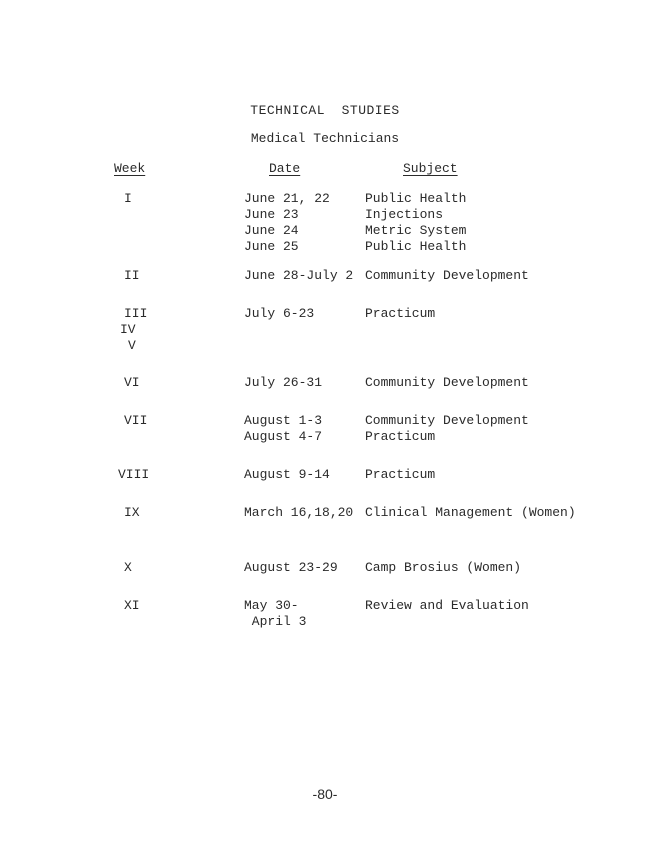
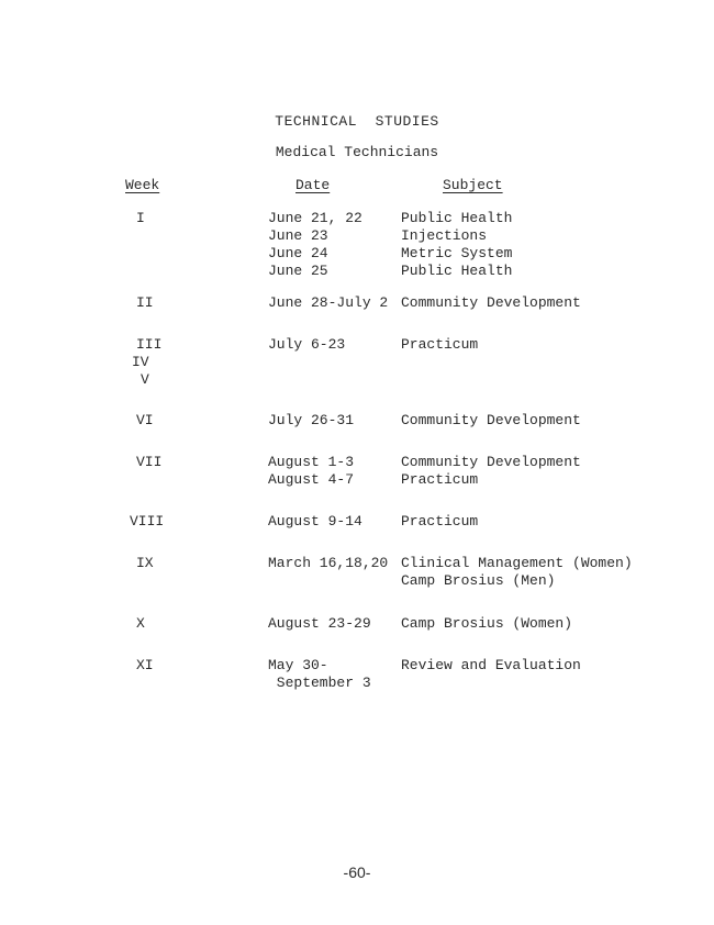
  TECHNICAL STUDIES
  Medical Technicians
  Week
  Date
  Subject
  I
  June 21, 22
  June 23
  June 24
  June 25
  Public Health
  Injections
  Metric System
  Public Health
  II
  June 28-July 2
  Community Development
  III
  IV
  V
  July 6-23
  Practicum
  VI
  July 26-31
  Community Development
  VII
  August 1-3
  August 4-7
  Community Development
  Practicum
  VIII
  August 9-14
  Practicum
  IX
  March 16,18,20
  Clinical Management (Women)
+ Camp Brosius (Men)
  X
  August 23-29
  Camp Brosius (Women)
  XI
  May 30-
- April 3
+ September 3
  Review and Evaluation
- -80-
+ -60-
